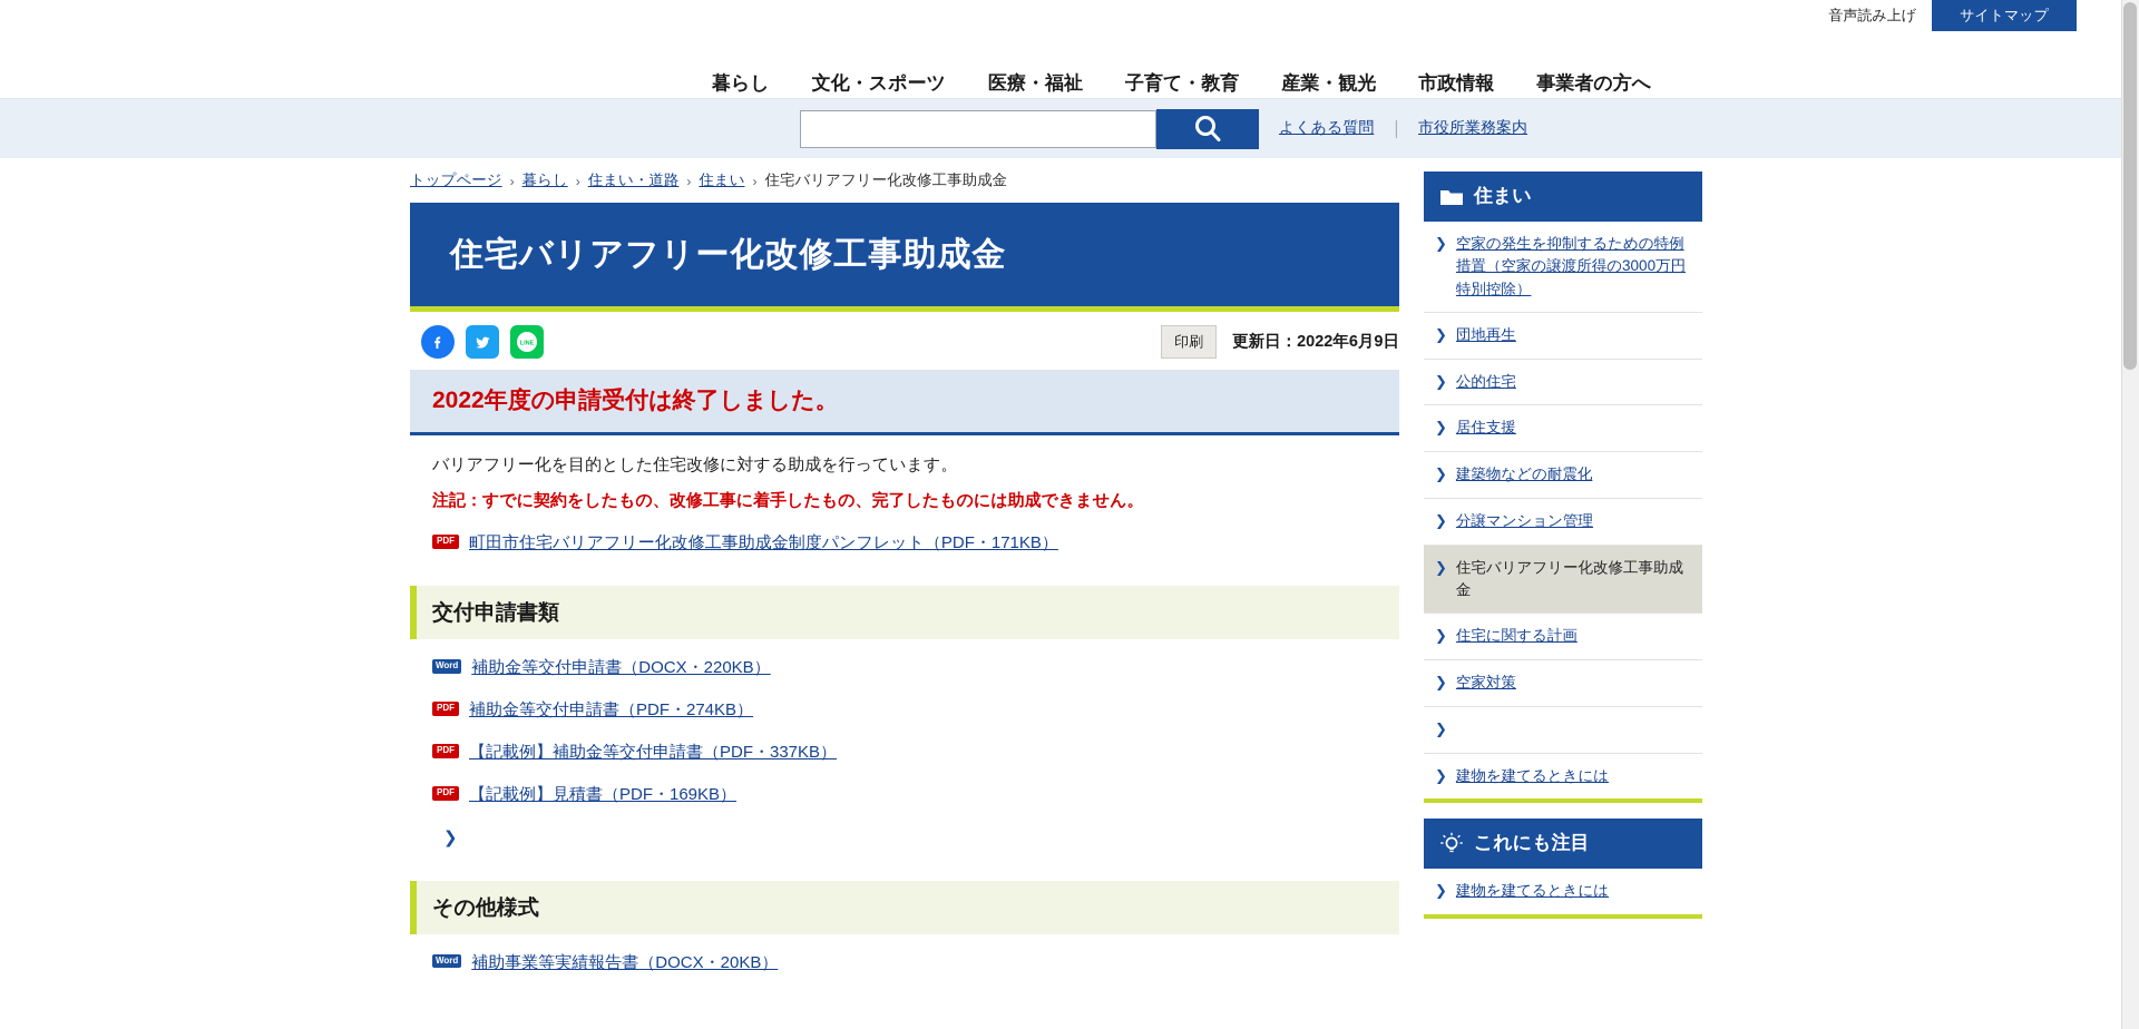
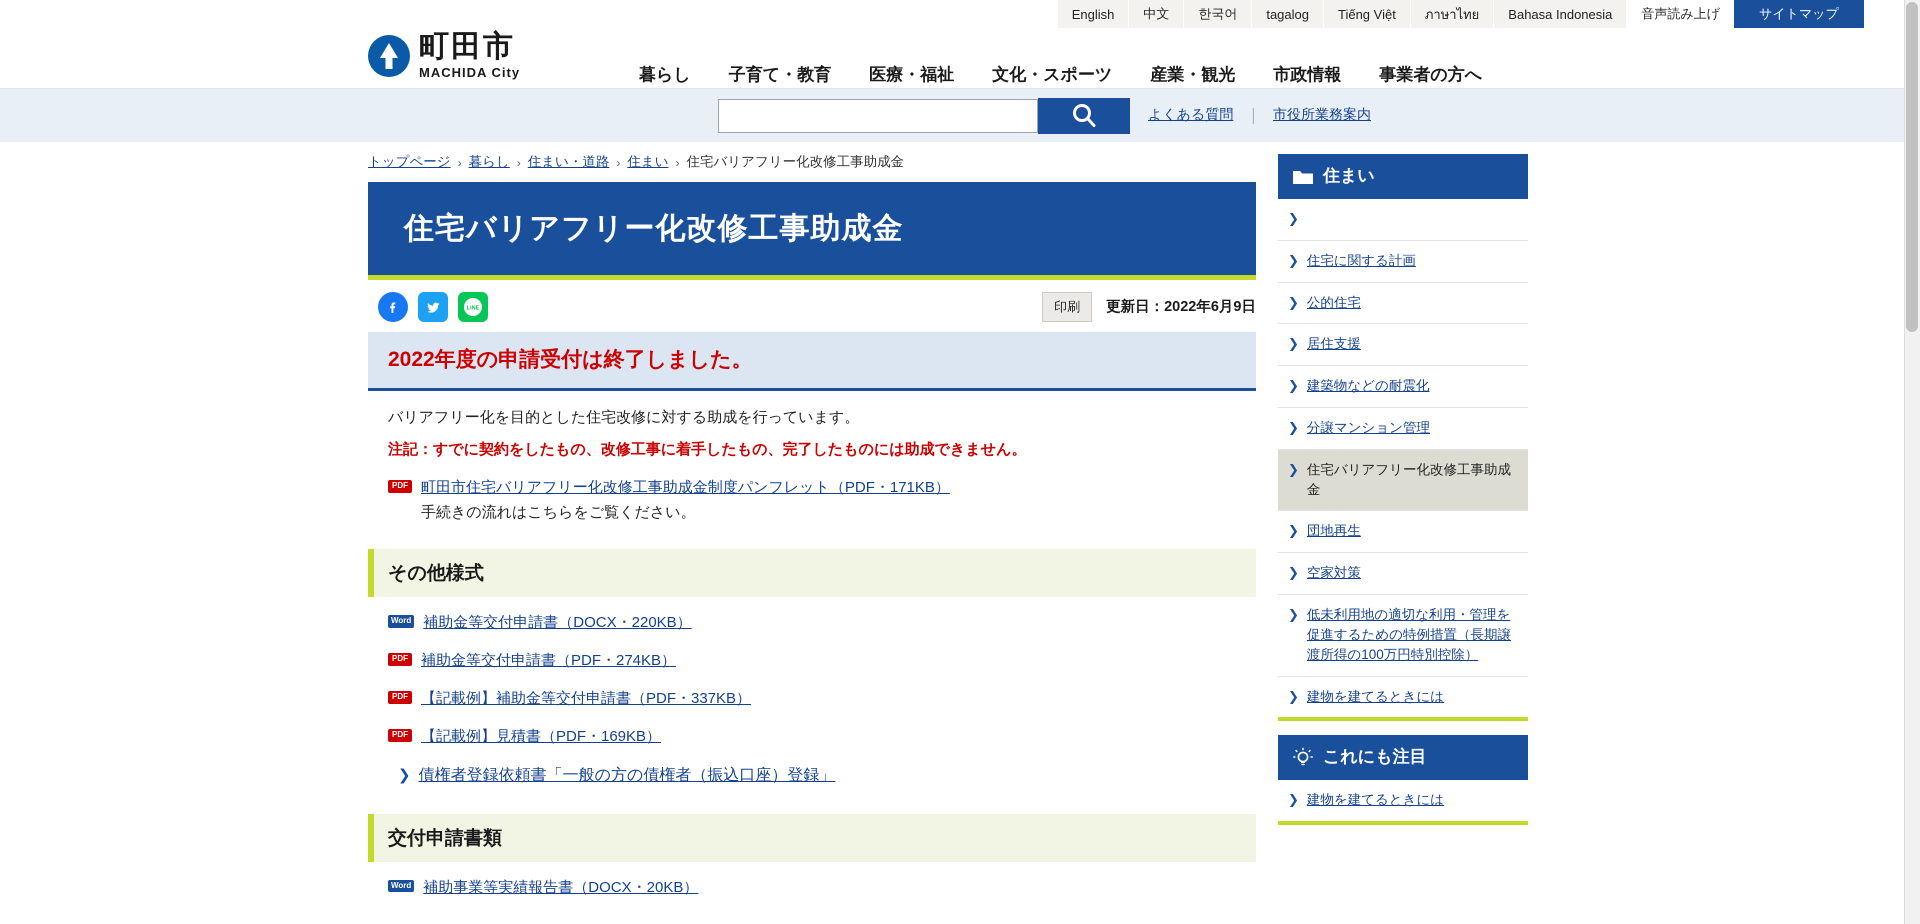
+ English
+ 中文
+ 한국어
+ tagalog
+ Tiếng Việt
+ ภาษาไทย
+ Bahasa Indonesia
  音声読み上げ
  サイトマップ
+ 町田市
+ MACHIDA City
  暮らし
- 文化・スポーツ
+ 子育て・教育
  医療・福祉
- 子育て・教育
+ 文化・スポーツ
  産業・観光
  市政情報
  事業者の方へ
  よくある質問
  ｜
  市役所業務案内
  トップページ
  ›
  暮らし
  ›
  住まい・道路
  ›
  住まい
  ›
  住宅バリアフリー化改修工事助成金
  住宅バリアフリー化改修工事助成金
  印刷
  更新日：2022年6月9日
  2022年度の申請受付は終了しました。
  バリアフリー化を目的とした住宅改修に対する助成を行っています。
  注記：すでに契約をしたもの、改修工事に着手したもの、完了したものには助成できません。
  PDF
  町田市住宅バリアフリー化改修工事助成金制度パンフレット（PDF・171KB）
+ 手続きの流れはこちらをご覧ください。
- 交付申請書類
+ その他様式
  Word
  補助金等交付申請書（DOCX・220KB）
  PDF
  補助金等交付申請書（PDF・274KB）
  PDF
  【記載例】補助金等交付申請書（PDF・337KB）
  PDF
  【記載例】見積書（PDF・169KB）
  ❯
+ 債権者登録依頼書「一般の方の債権者（振込口座）登録」
- その他様式
+ 交付申請書類
  Word
  補助事業等実績報告書（DOCX・20KB）
  住まい
  ❯
- 空家の発生を抑制するための特例措置（空家の譲渡所得の3000万円特別控除）
  ❯
- 団地再生
+ 住宅に関する計画
  ❯
  公的住宅
  ❯
  居住支援
  ❯
  建築物などの耐震化
  ❯
  分譲マンション管理
  ❯
  住宅バリアフリー化改修工事助成金
  ❯
- 住宅に関する計画
+ 団地再生
  ❯
  空家対策
  ❯
+ 低未利用地の適切な利用・管理を促進するための特例措置（長期譲渡所得の100万円特別控除）
  ❯
  建物を建てるときには
  これにも注目
  ❯
  建物を建てるときには
